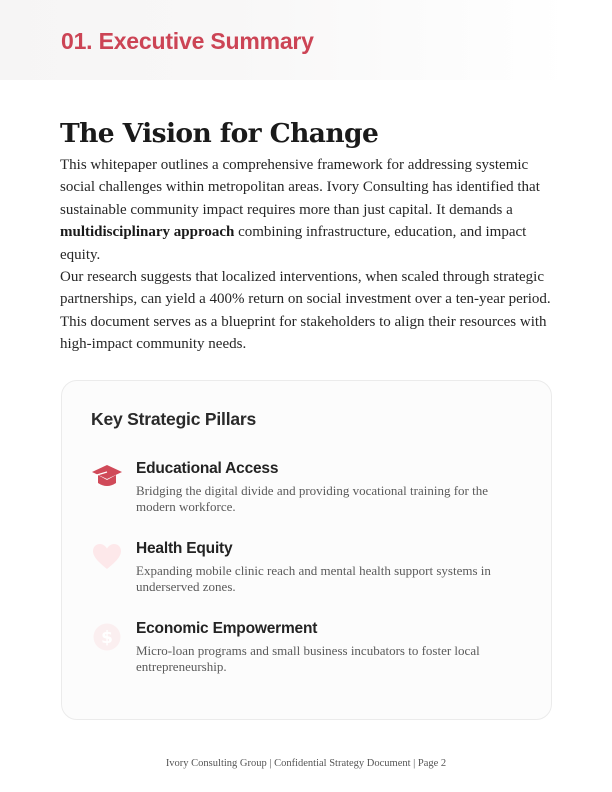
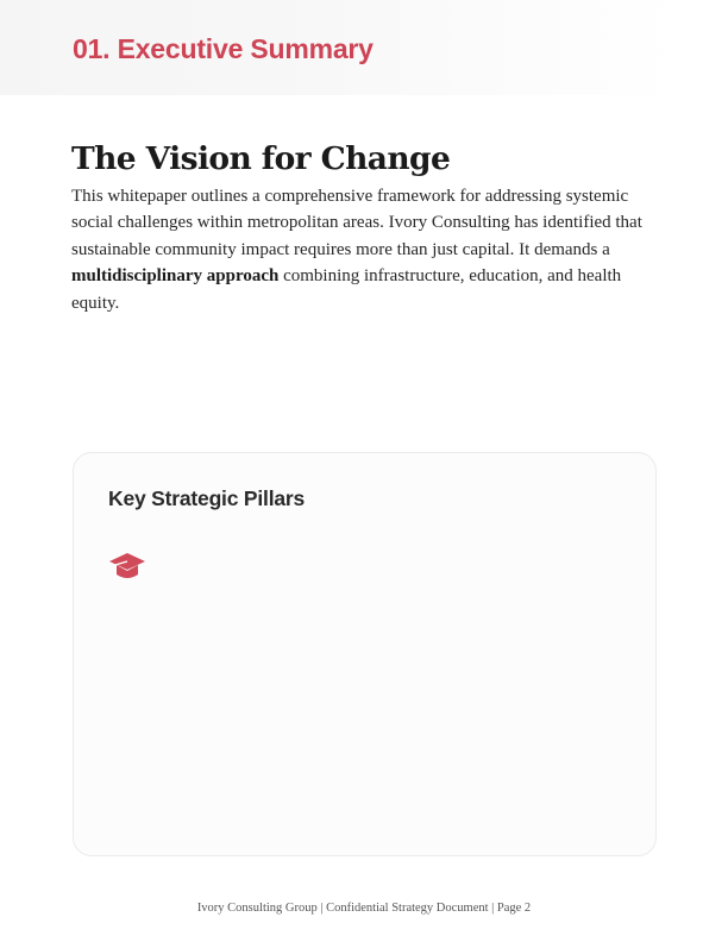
  01. Executive Summary
  The Vision for Change
- This whitepaper outlines a comprehensive framework for addressing systemic social challenges within metropolitan areas. Ivory Consulting has identified that sustainable community impact requires more than just capital. It demands a multidisciplinary approach combining infrastructure, education, and impact equity.
+ This whitepaper outlines a comprehensive framework for addressing systemic social challenges within metropolitan areas. Ivory Consulting has identified that sustainable community impact requires more than just capital. It demands a multidisciplinary approach combining infrastructure, education, and health equity.
- Our research suggests that localized interventions, when scaled through strategic partnerships, can yield a 400% return on social investment over a ten-year period. This document serves as a blueprint for stakeholders to align their resources with high-impact community needs.
  Key Strategic Pillars
- Educational Access
- Bridging the digital divide and providing vocational training for the modern workforce.
- Health Equity
- Expanding mobile clinic reach and mental health support systems in underserved zones.
- Economic Empowerment
- Micro-loan programs and small business incubators to foster local entrepreneurship.
  Ivory Consulting Group | Confidential Strategy Document | Page 2
